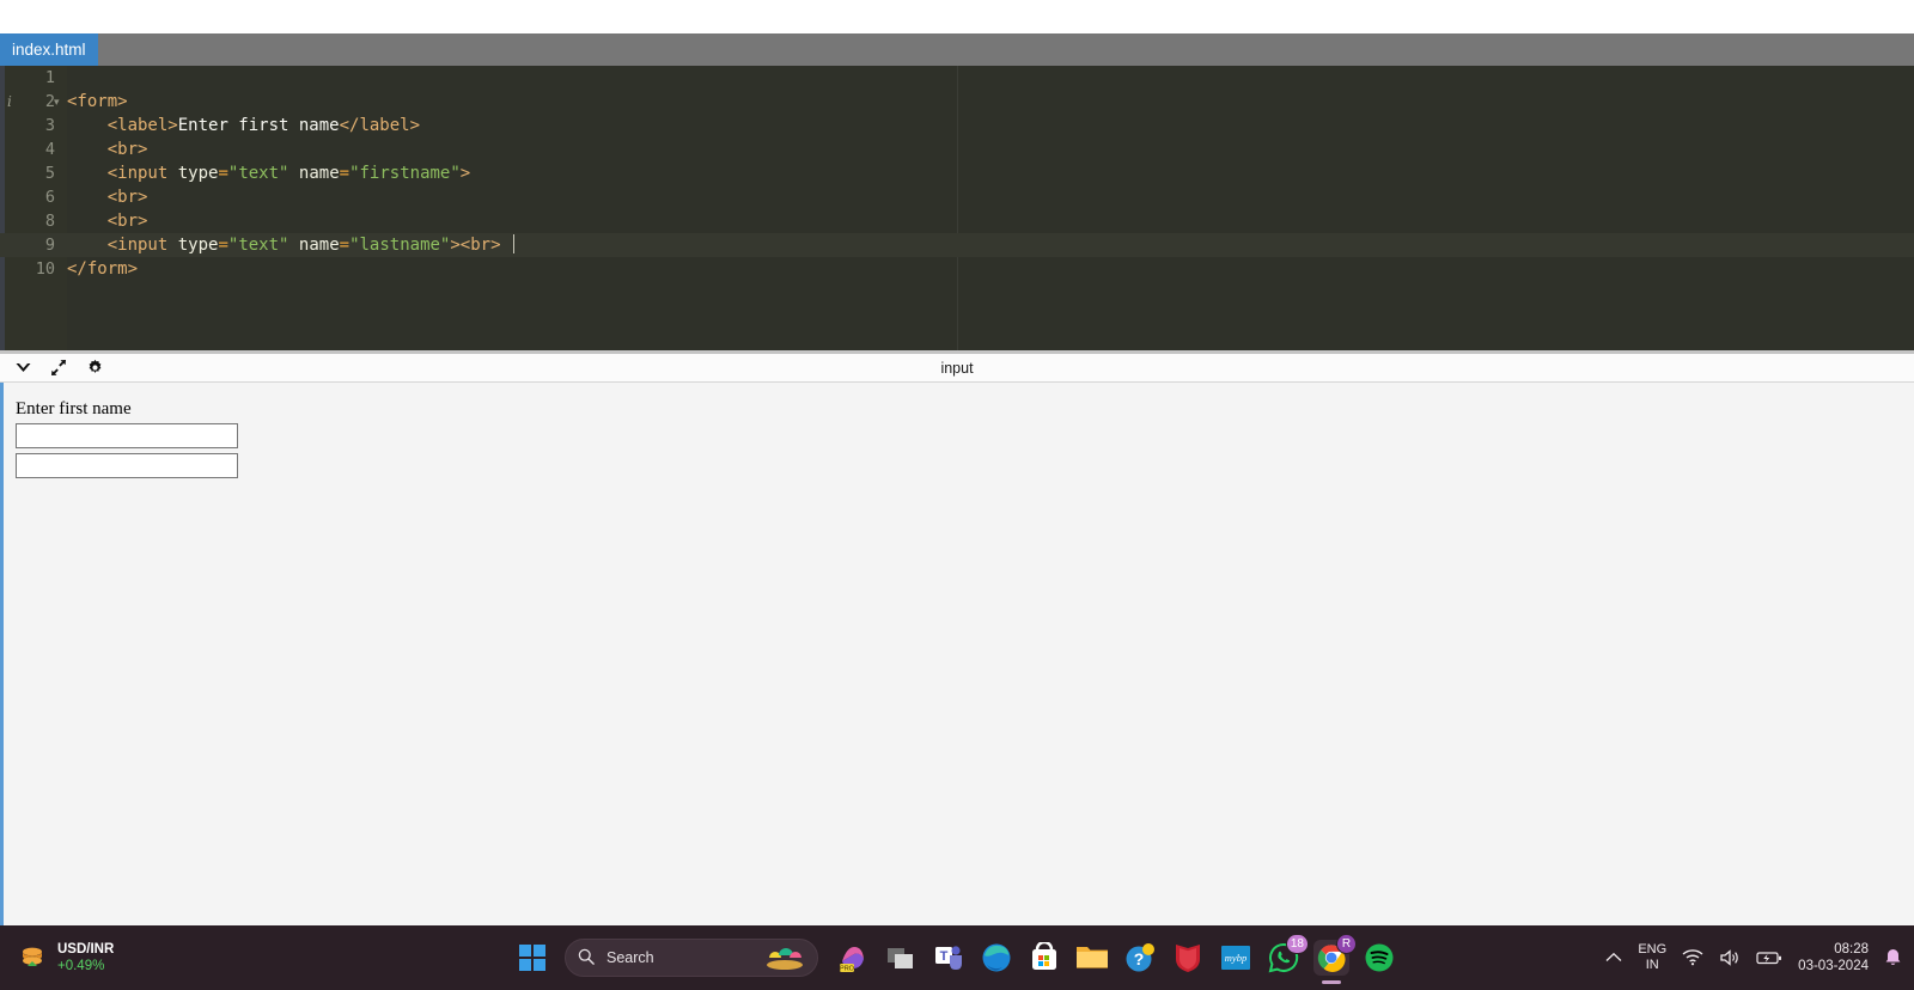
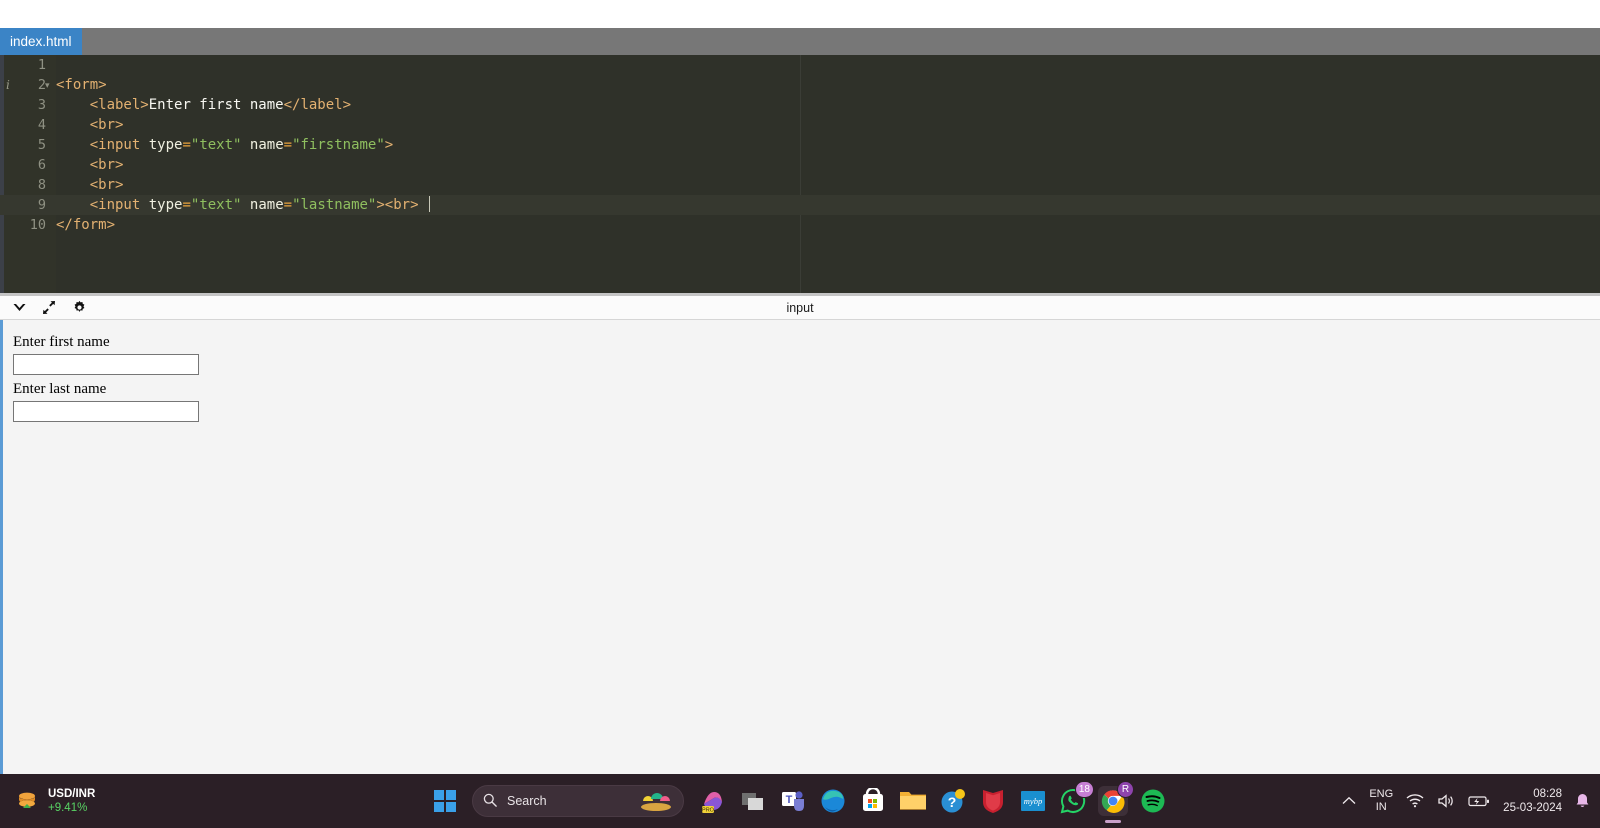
  index.html
  1
  i
  2
  ▾
  <form>
  3
  <label>Enter first name</label>
  4
  <br>
  5
  <input type="text" name="firstname">
  6
  <br>
  8
  <br>
  9
  <input type="text" name="lastname"><br>
  10
  </form>
  input
  Enter first name
+ Enter last name
  USD/INR
- +0.49%
+ +9.41%
  Search
  T
  ?
  mybp
  18
  R
  ENG
  IN
  08:28
- 03-03-2024
+ 25-03-2024
